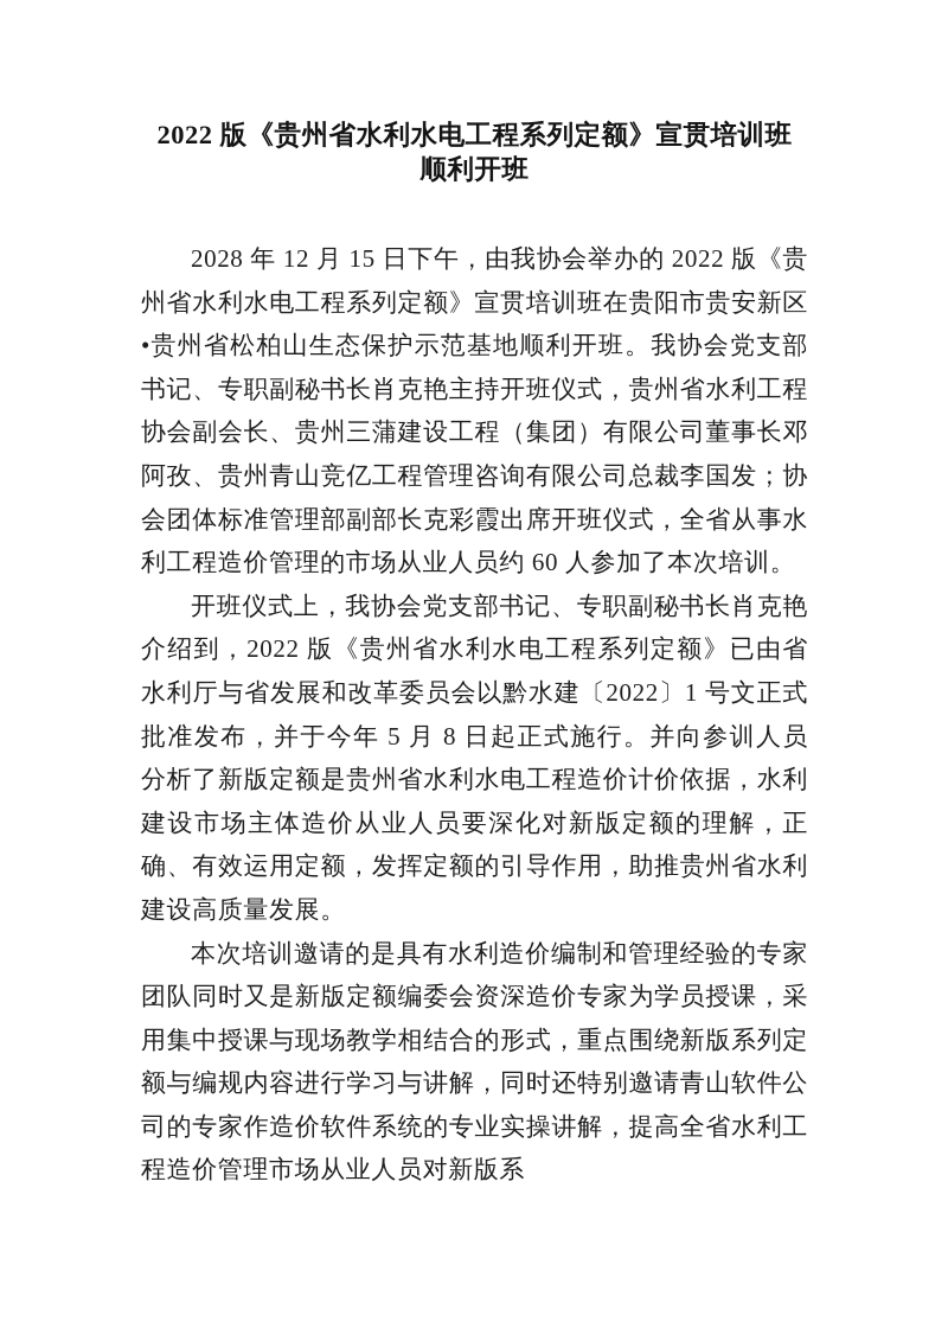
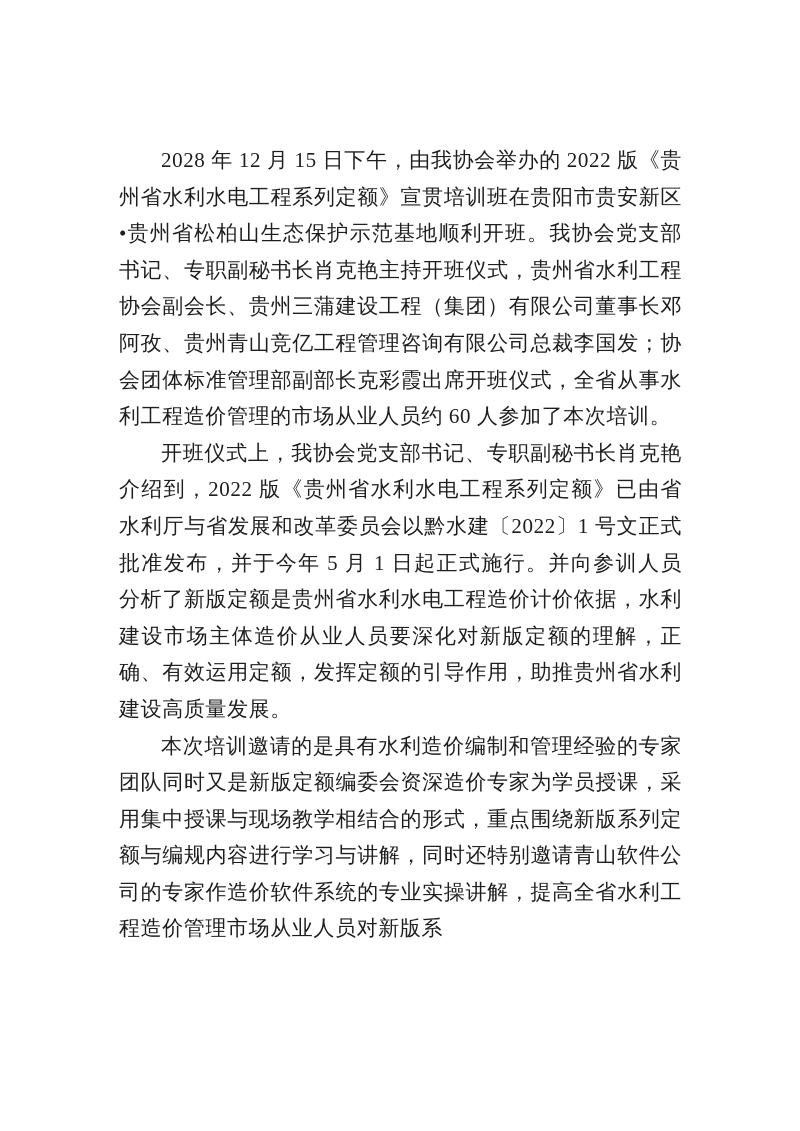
- 2022 版《贵州省水利水电工程系列定额》宣贯培训班
- 顺利开班
  2028 年 12 月 15 日下午，由我协会举办的 2022 版《贵州省水利水电工程系列定额》宣贯培训班在贵阳市贵安新区•贵州省松柏山生态保护示范基地顺利开班。我协会党支部书记、专职副秘书长肖克艳主持开班仪式，贵州省水利工程协会副会长、贵州三蒲建设工程（集团）有限公司董事长邓阿孜、贵州青山竞亿工程管理咨询有限公司总裁李国发；协会团体标准管理部副部长克彩霞出席开班仪式，全省从事水利工程造价管理的市场从业人员约 60 人参加了本次培训。
- 开班仪式上，我协会党支部书记、专职副秘书长肖克艳介绍到，2022 版《贵州省水利水电工程系列定额》已由省水利厅与省发展和改革委员会以黔水建〔2022〕1 号文正式批准发布，并于今年 5 月 8 日起正式施行。并向参训人员分析了新版定额是贵州省水利水电工程造价计价依据，水利建设市场主体造价从业人员要深化对新版定额的理解，正确、有效运用定额，发挥定额的引导作用，助推贵州省水利建设高质量发展。
+ 开班仪式上，我协会党支部书记、专职副秘书长肖克艳介绍到，2022 版《贵州省水利水电工程系列定额》已由省水利厅与省发展和改革委员会以黔水建〔2022〕1 号文正式批准发布，并于今年 5 月 1 日起正式施行。并向参训人员分析了新版定额是贵州省水利水电工程造价计价依据，水利建设市场主体造价从业人员要深化对新版定额的理解，正确、有效运用定额，发挥定额的引导作用，助推贵州省水利建设高质量发展。
  本次培训邀请的是具有水利造价编制和管理经验的专家团队同时又是新版定额编委会资深造价专家为学员授课，采用集中授课与现场教学相结合的形式，重点围绕新版系列定额与编规内容进行学习与讲解，同时还特别邀请青山软件公司的专家作造价软件系统的专业实操讲解，提高全省水利工程造价管理市场从业人员对新版系
